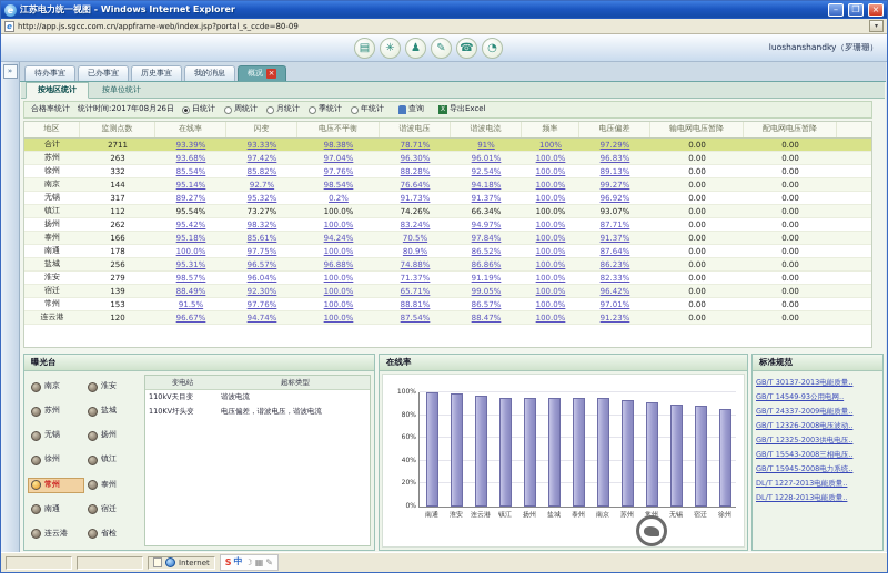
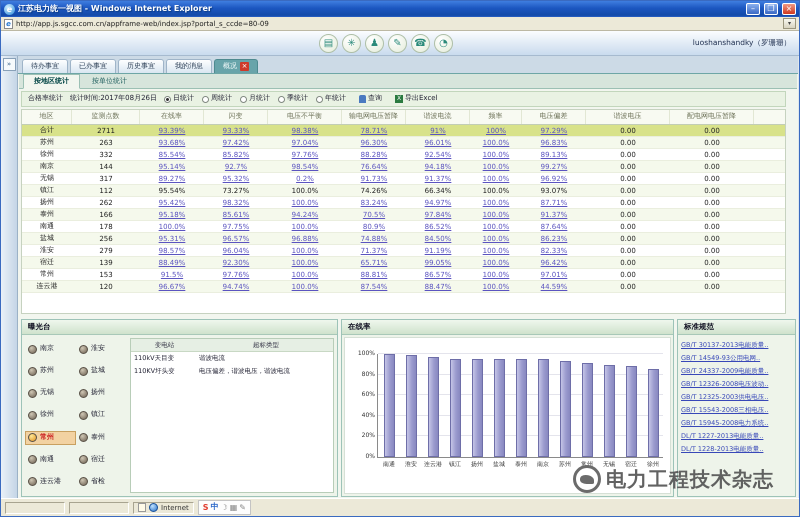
  e
  江苏电力统一视图 - Windows Internet Explorer
  –
  ❐
  ×
  e
  http://app.js.sgcc.com.cn/appframe-web/index.jsp?portal_s_ccde=80-09
  ▤
  ✳
  ♟
  ✎
  ☎
  ◔
  luoshanshandky（罗珊珊）
  »
  待办事宜
  已办事宜
  历史事宜
  我的消息
  概况
  ×
  按地区统计
  按单位统计
  合格率统计
  统计时间:2017年08月26日
  日统计
  周统计
  月统计
  季统计
  年统计
  查询
  导出Excel
  地区
  监测点数
  在线率
  闪变
  电压不平衡
- 谐波电压
+ 输电网电压暂降
  谐波电流
  频率
  电压偏差
- 输电网电压暂降
+ 谐波电压
  配电网电压暂降
  合计
  2711
  93.39%
  93.33%
  98.38%
  78.71%
  91%
  100%
  97.29%
  0.00
  0.00
  苏州
  263
  93.68%
  97.42%
  97.04%
  96.30%
  96.01%
  100.0%
  96.83%
  0.00
  0.00
  徐州
  332
  85.54%
  85.82%
  97.76%
  88.28%
  92.54%
  100.0%
  89.13%
  0.00
  0.00
  南京
  144
  95.14%
  92.7%
  98.54%
  76.64%
  94.18%
  100.0%
  99.27%
  0.00
  0.00
  无锡
  317
  89.27%
  95.32%
  0.2%
  91.73%
  91.37%
  100.0%
  96.92%
  0.00
  0.00
  镇江
  112
  95.54%
  73.27%
  100.0%
  74.26%
  66.34%
  100.0%
  93.07%
  0.00
  0.00
  扬州
  262
  95.42%
  98.32%
  100.0%
  83.24%
  94.97%
  100.0%
  87.71%
  0.00
  0.00
  泰州
  166
  95.18%
  85.61%
  94.24%
  70.5%
  97.84%
  100.0%
  91.37%
  0.00
  0.00
  南通
  178
  100.0%
  97.75%
  100.0%
  80.9%
  86.52%
  100.0%
  87.64%
  0.00
  0.00
  盐城
  256
  95.31%
  96.57%
  96.88%
  74.88%
- 86.86%
+ 84.50%
  100.0%
  86.23%
  0.00
  0.00
  淮安
  279
  98.57%
  96.04%
  100.0%
  71.37%
  91.19%
  100.0%
  82.33%
  0.00
  0.00
  宿迁
  139
  88.49%
  92.30%
  100.0%
  65.71%
  99.05%
  100.0%
  96.42%
  0.00
  0.00
  常州
  153
  91.5%
  97.76%
  100.0%
  88.81%
  86.57%
  100.0%
  97.01%
  0.00
  0.00
  连云港
  120
  96.67%
  94.74%
  100.0%
  87.54%
  88.47%
  100.0%
- 91.23%
+ 44.59%
  0.00
  0.00
  曝光台
  南京
  淮安
  苏州
  盐城
  无锡
  扬州
  徐州
  镇江
  常州
  泰州
  南通
  宿迁
  连云港
  省检
  变电站
  超标类型
  110kV天目变
  谐波电流
  110KV圩头变
  电压偏差，谐波电压，谐波电流
  在线率
  标准规范
  GB/T 30137-2013电能质量..
  GB/T 14549-93公用电网..
  GB/T 24337-2009电能质量..
  GB/T 12326-2008电压波动..
  GB/T 12325-2003供电电压..
  GB/T 15543-2008三相电压..
  GB/T 15945-2008电力系统..
  DL/T 1227-2013电能质量..
  DL/T 1228-2013电能质量..
+ 电力工程技术杂志
  Internet
  S
  中
  ☽
  ▦
  ✎
